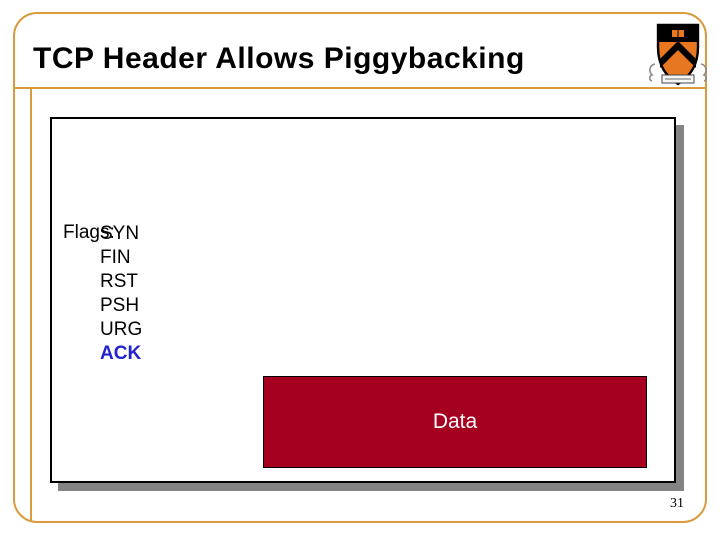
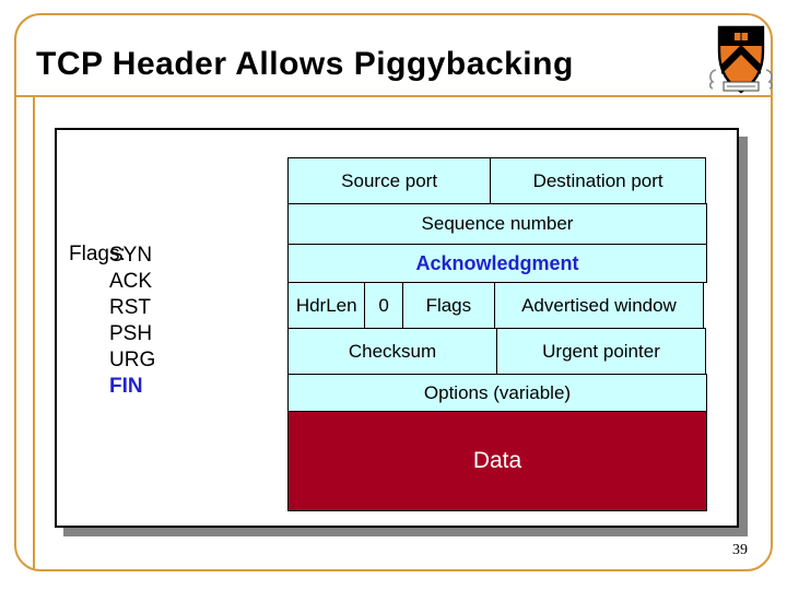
  TCP Header Allows Piggybacking
  Flags:
  SYN
- FIN
+ ACK
  RST
  PSH
  URG
- ACK
+ FIN
+ Source port
+ Destination port
+ Sequence number
+ Acknowledgment
+ HdrLen
+ 0
+ Flags
+ Advertised window
+ Checksum
+ Urgent pointer
+ Options (variable)
  Data
- 31
+ 39
